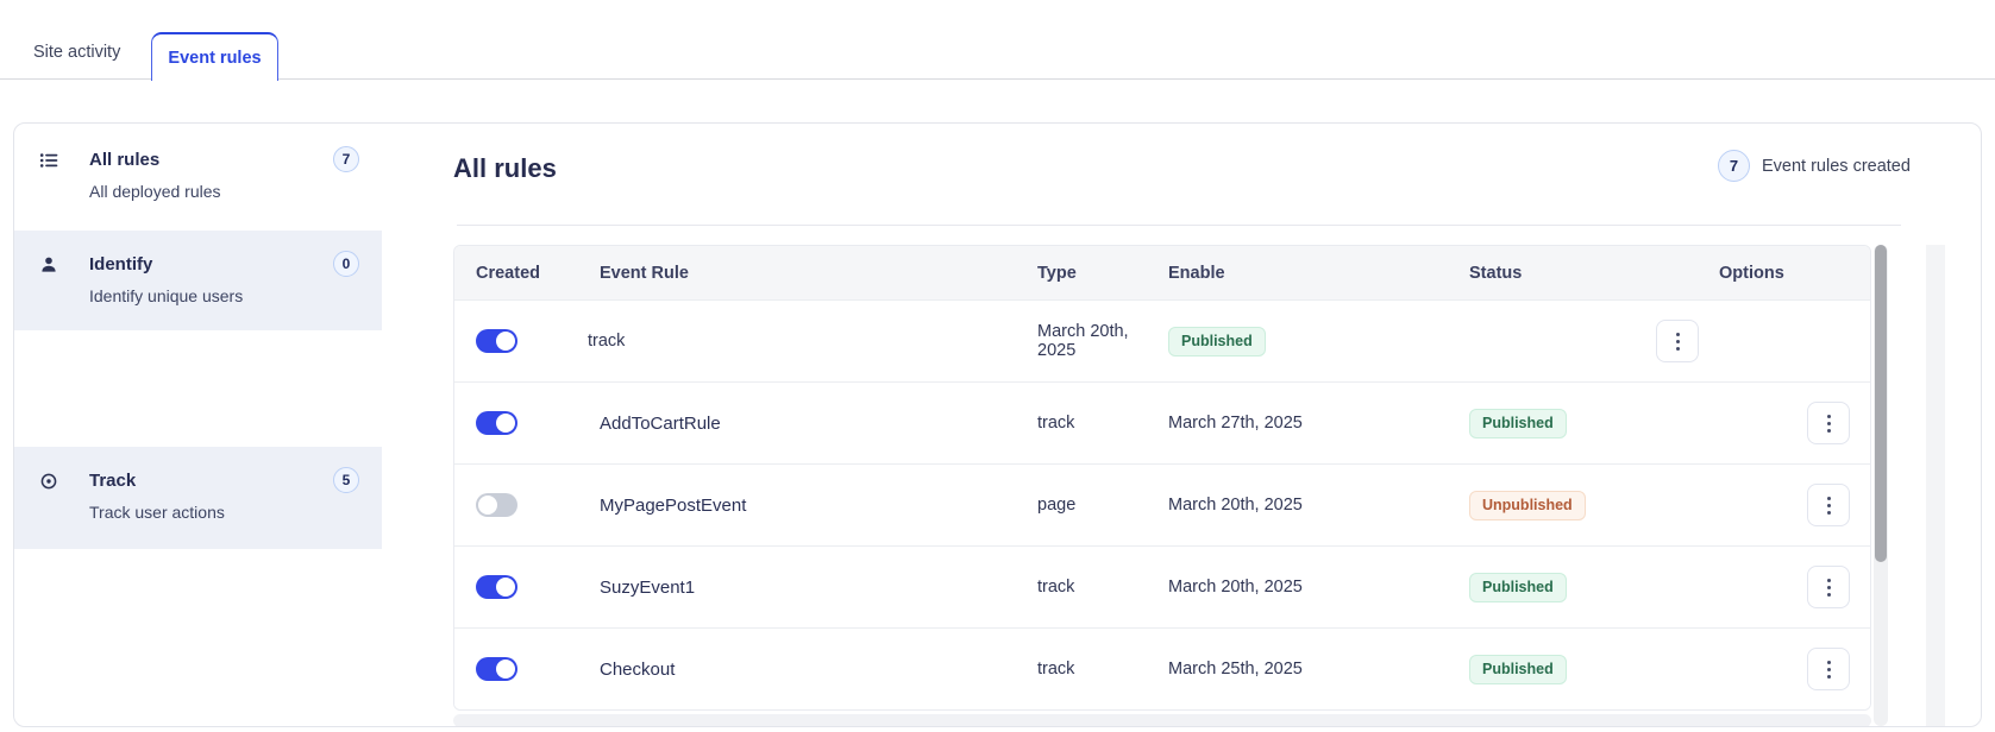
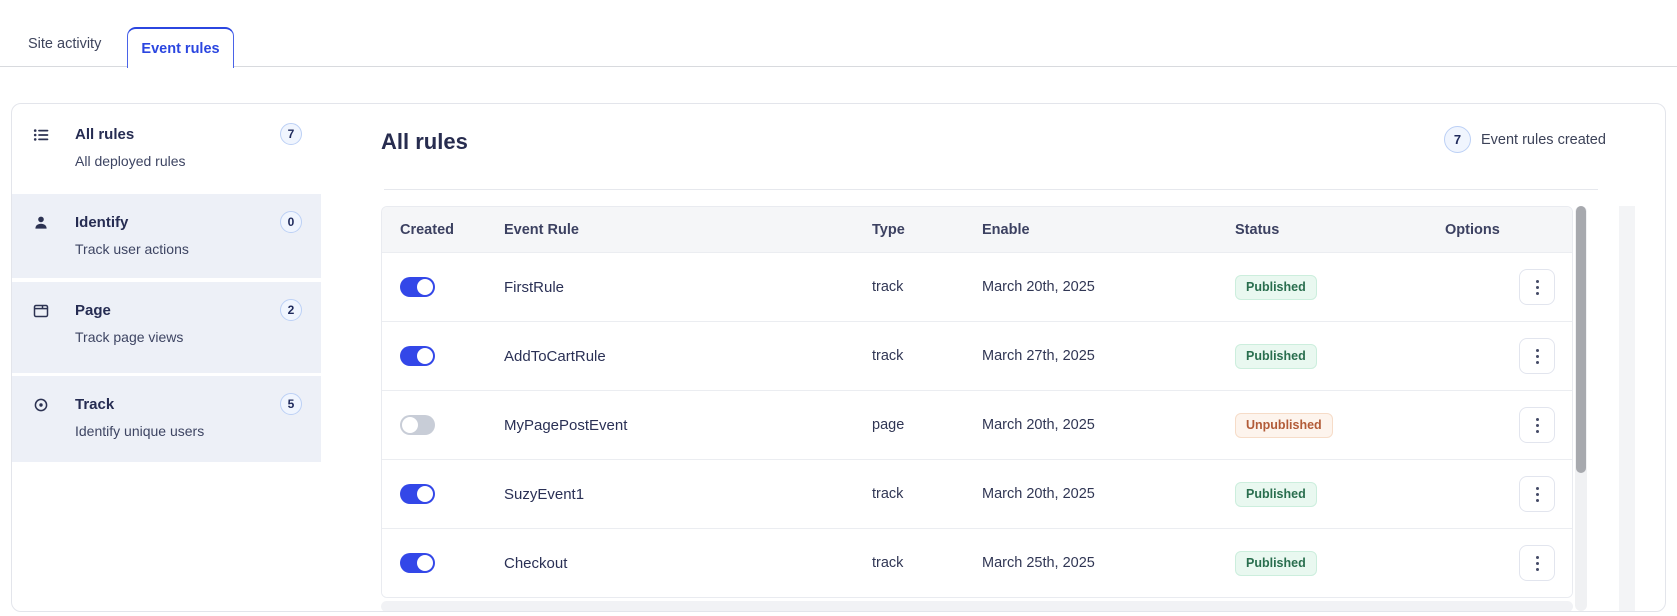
  Site activity
  Event rules
  All rules
  All deployed rules
  7
  Identify
- Identify unique users
+ Track user actions
  0
+ Page
+ Track page views
+ 2
  Track
- Track user actions
+ Identify unique users
  5
  All rules
  7
  Event rules created
  Created
  Event Rule
  Type
  Enable
  Status
  Options
+ FirstRule
  track
  March 20th, 2025
  Published
  AddToCartRule
  track
  March 27th, 2025
  Published
  MyPagePostEvent
  page
  March 20th, 2025
  Unpublished
  SuzyEvent1
  track
  March 20th, 2025
  Published
  Checkout
  track
  March 25th, 2025
  Published
